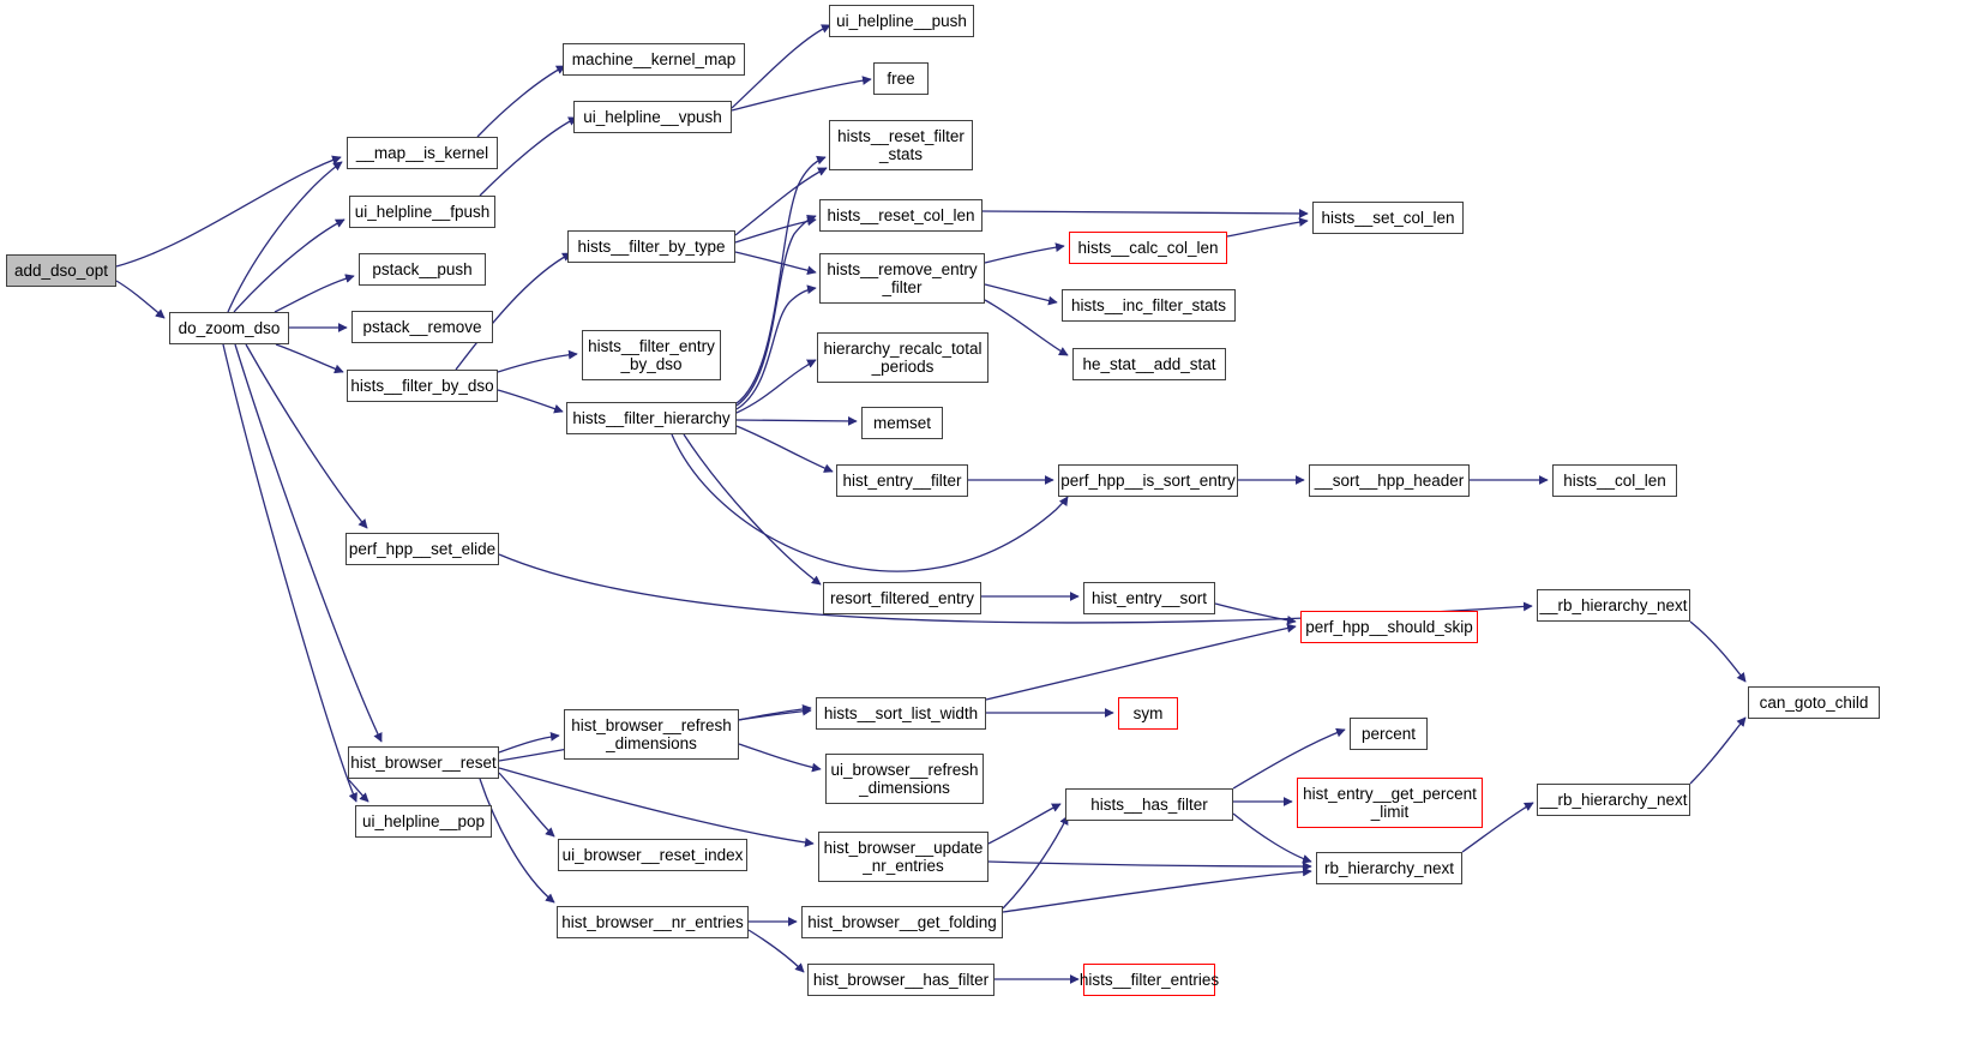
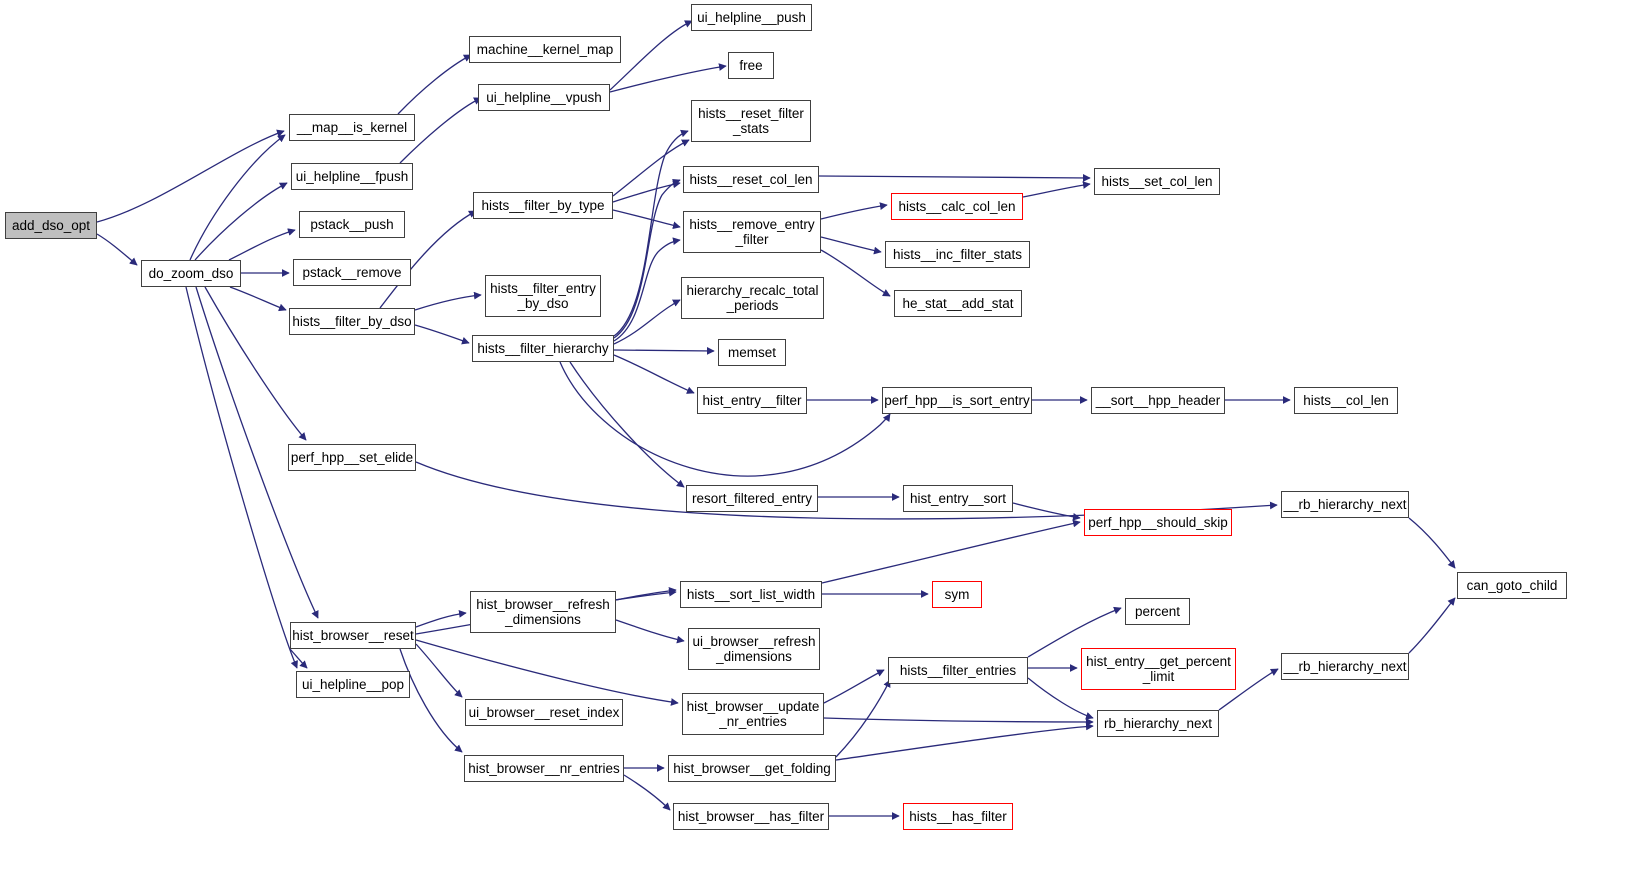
  add_dso_opt
  do_zoom_dso
  __map__is_kernel
  ui_helpline__fpush
  pstack__push
  pstack__remove
  hists__filter_by_dso
  perf_hpp__set_elide
  hist_browser__reset
  ui_helpline__pop
  machine__kernel_map
  ui_helpline__vpush
  hists__filter_by_type
  hists__filter_entry
  _by_dso
  hists__filter_hierarchy
  ui_helpline__push
  free
  hists__reset_filter
  _stats
  hists__reset_col_len
  hists__remove_entry
  _filter
  hierarchy_recalc_total
  _periods
  memset
  hist_entry__filter
  resort_filtered_entry
  hists__sort_list_width
  hist_browser__refresh
  _dimensions
  ui_browser__refresh
  _dimensions
  ui_browser__reset_index
  hist_browser__update
  _nr_entries
  hist_browser__nr_entries
  hist_browser__get_folding
  hist_browser__has_filter
  perf_hpp__is_sort_entry
  hists__calc_col_len
  hists__inc_filter_stats
  he_stat__add_stat
  hist_entry__sort
  sym
- hists__has_filter
+ hists__filter_entries
  hists__set_col_len
  __sort__hpp_header
  perf_hpp__should_skip
  percent
  hist_entry__get_percent
  _limit
  rb_hierarchy_next
- hists__filter_entries
+ hists__has_filter
  hists__col_len
  __rb_hierarchy_next
  __rb_hierarchy_next
  can_goto_child
